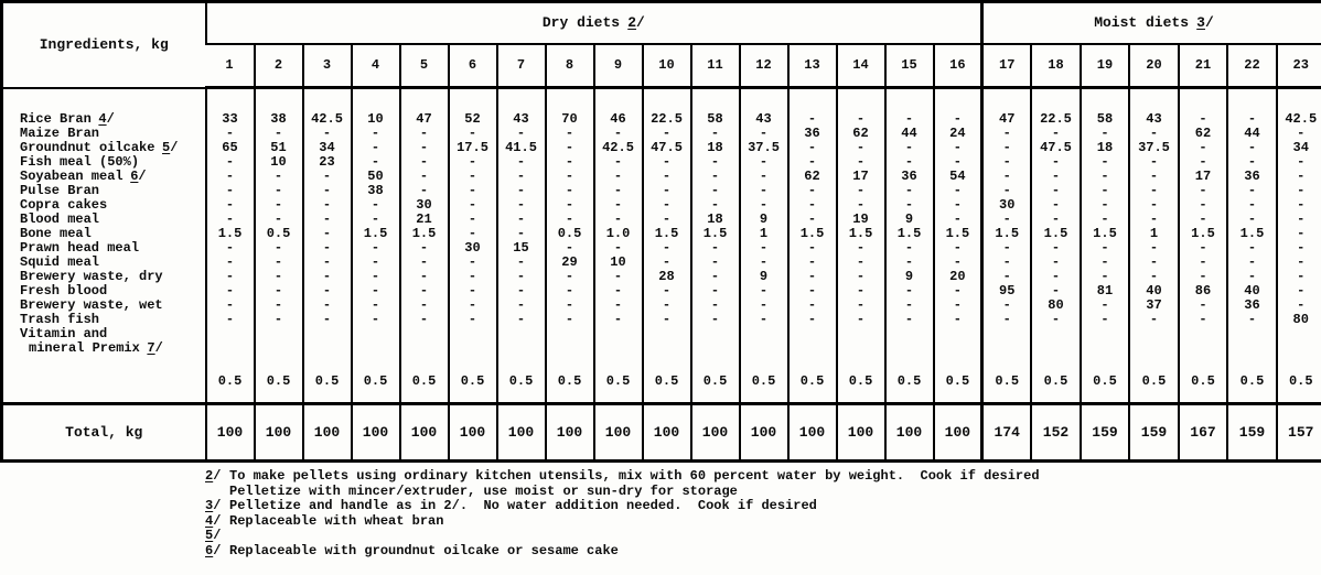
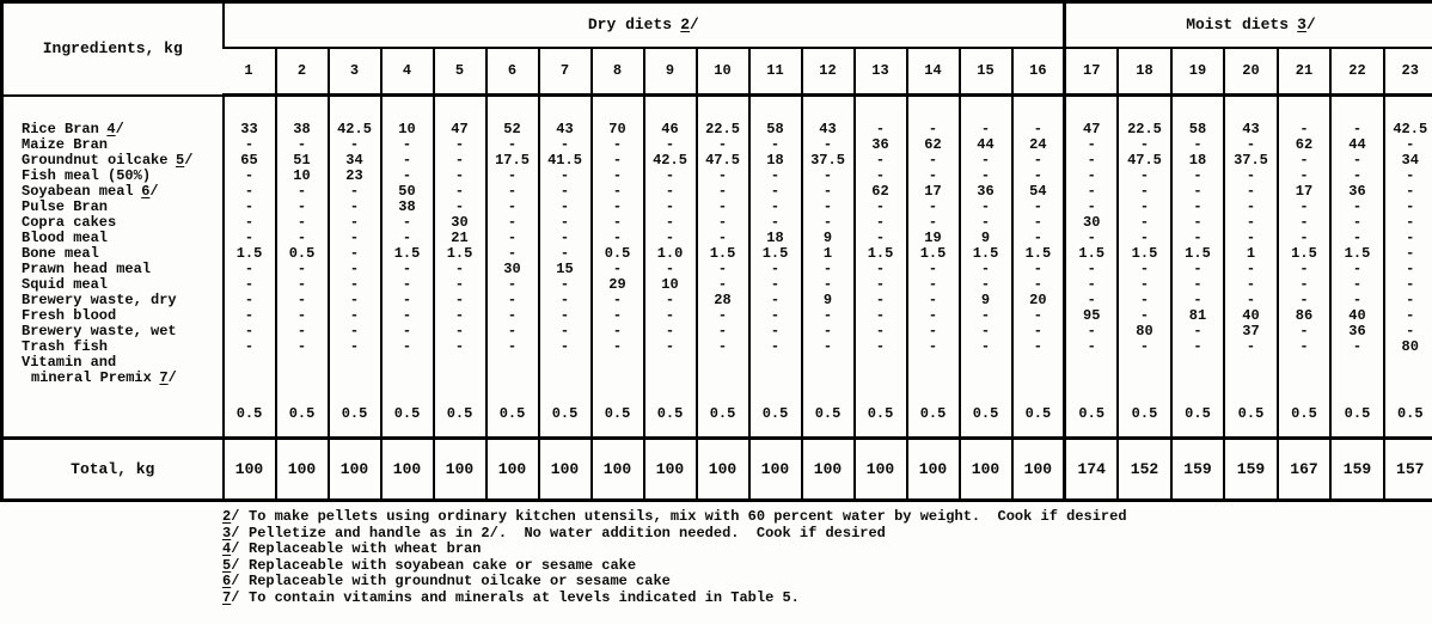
  Ingredients, kg	Dry diets 2/	Moist diets 3/
  1	2	3	4	5	6	7	8	9	10	11	12	13	14	15	16	17	18	19	20	21	22	23
  Rice Bran 4/	33	38	42.5	10	47	52	43	70	46	22.5	58	43	-	-	-	-	47	22.5	58	43	-	-	42.5
  Maize Bran	-	-	-	-	-	-	-	-	-	-	-	-	36	62	44	24	-	-	-	-	62	44	-
  Groundnut oilcake 5/	65	51	34	-	-	17.5	41.5	-	42.5	47.5	18	37.5	-	-	-	-	-	47.5	18	37.5	-	-	34
  Fish meal (50%)	-	10	23	-	-	-	-	-	-	-	-	-	-	-	-	-	-	-	-	-	-	-	-
  Soyabean meal 6/	-	-	-	50	-	-	-	-	-	-	-	-	62	17	36	54	-	-	-	-	17	36	-
  Pulse Bran	-	-	-	38	-	-	-	-	-	-	-	-	-	-	-	-	-	-	-	-	-	-	-
  Copra cakes	-	-	-	-	30	-	-	-	-	-	-	-	-	-	-	-	30	-	-	-	-	-	-
  Blood meal	-	-	-	-	21	-	-	-	-	-	18	9	-	19	9	-	-	-	-	-	-	-	-
  Bone meal	1.5	0.5	-	1.5	1.5	-	-	0.5	1.0	1.5	1.5	1	1.5	1.5	1.5	1.5	1.5	1.5	1.5	1	1.5	1.5	-
  Prawn head meal	-	-	-	-	-	30	15	-	-	-	-	-	-	-	-	-	-	-	-	-	-	-	-
  Squid meal	-	-	-	-	-	-	-	29	10	-	-	-	-	-	-	-	-	-	-	-	-	-	-
  Brewery waste, dry	-	-	-	-	-	-	-	-	-	28	-	9	-	-	9	20	-	-	-	-	-	-	-
  Fresh blood	-	-	-	-	-	-	-	-	-	-	-	-	-	-	-	-	95	-	81	40	86	40	-
  Brewery waste, wet	-	-	-	-	-	-	-	-	-	-	-	-	-	-	-	-	-	80	-	37	-	36	-
  Trash fish	-	-	-	-	-	-	-	-	-	-	-	-	-	-	-	-	-	-	-	-	-	-	80
  Vitamin andmineral Premix 7/	0.5	0.5	0.5	0.5	0.5	0.5	0.5	0.5	0.5	0.5	0.5	0.5	0.5	0.5	0.5	0.5	0.5	0.5	0.5	0.5	0.5	0.5	0.5
  Total, kg	100	100	100	100	100	100	100	100	100	100	100	100	100	100	100	100	174	152	159	159	167	159	157
  2/
  To make pellets using ordinary kitchen utensils, mix with 60 percent water by weight. Cook if desired
- Pelletize with mincer/extruder, use moist or sun-dry for storage
  3/
  Pelletize and handle as in 2/. No water addition needed. Cook if desired
  4/
  Replaceable with wheat bran
  5/
+ Replaceable with soyabean cake or sesame cake
  6/
  Replaceable with groundnut oilcake or sesame cake
+ 7/
+ To contain vitamins and minerals at levels indicated in Table 5.
